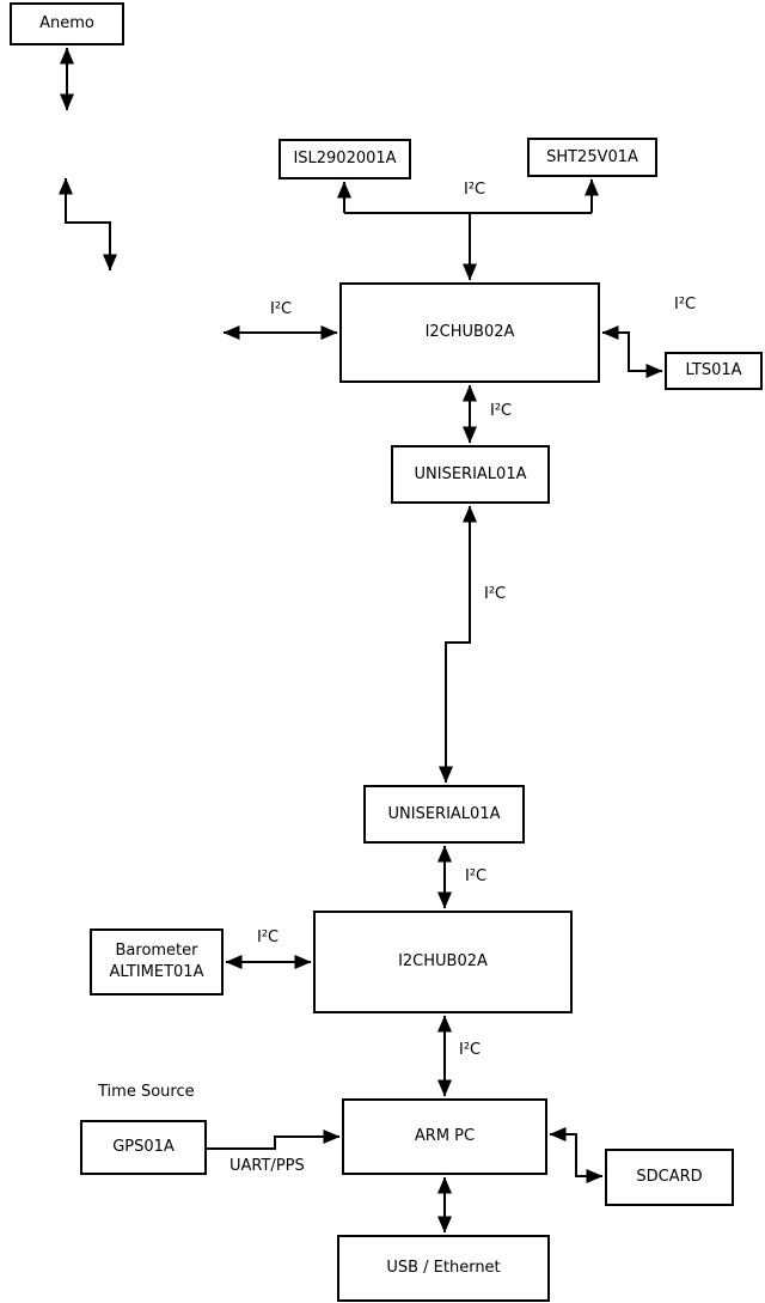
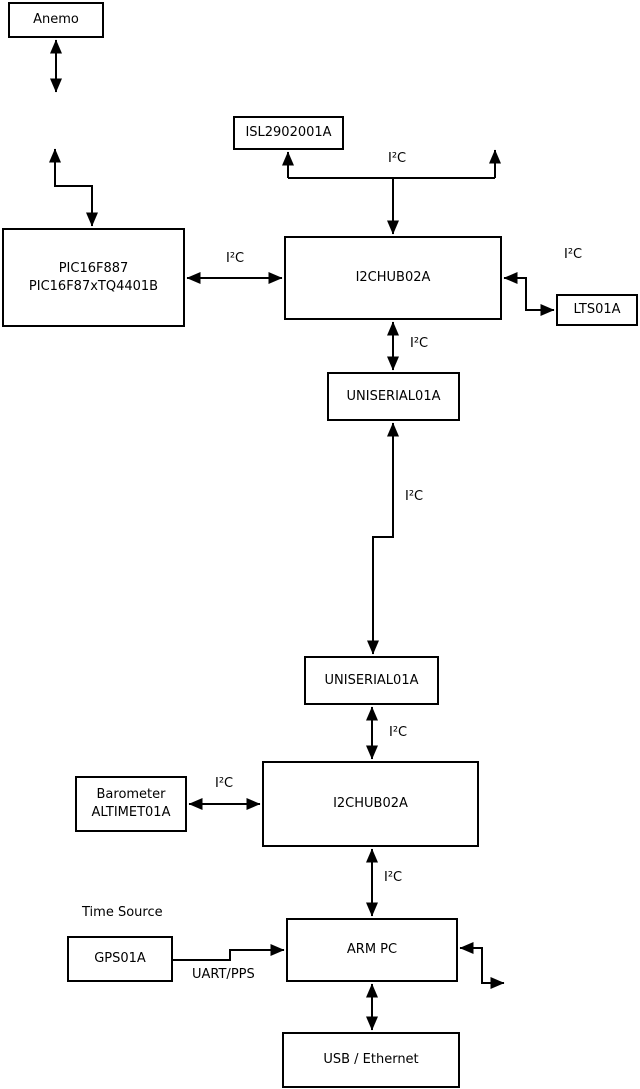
  Anemo
+ PIC16F887
+ PIC16F87xTQ4401B
  ISL2902001A
- SHT25V01A
  I2CHUB02A
  LTS01A
  UNISERIAL01A
  UNISERIAL01A
  Barometer
  ALTIMET01A
  I2CHUB02A
  GPS01A
  ARM PC
- SDCARD
  USB / Ethernet
  I²C
  I²C
  I²C
  I²C
  I²C
  I²C
  I²C
  I²C
  Time Source
  UART/PPS
